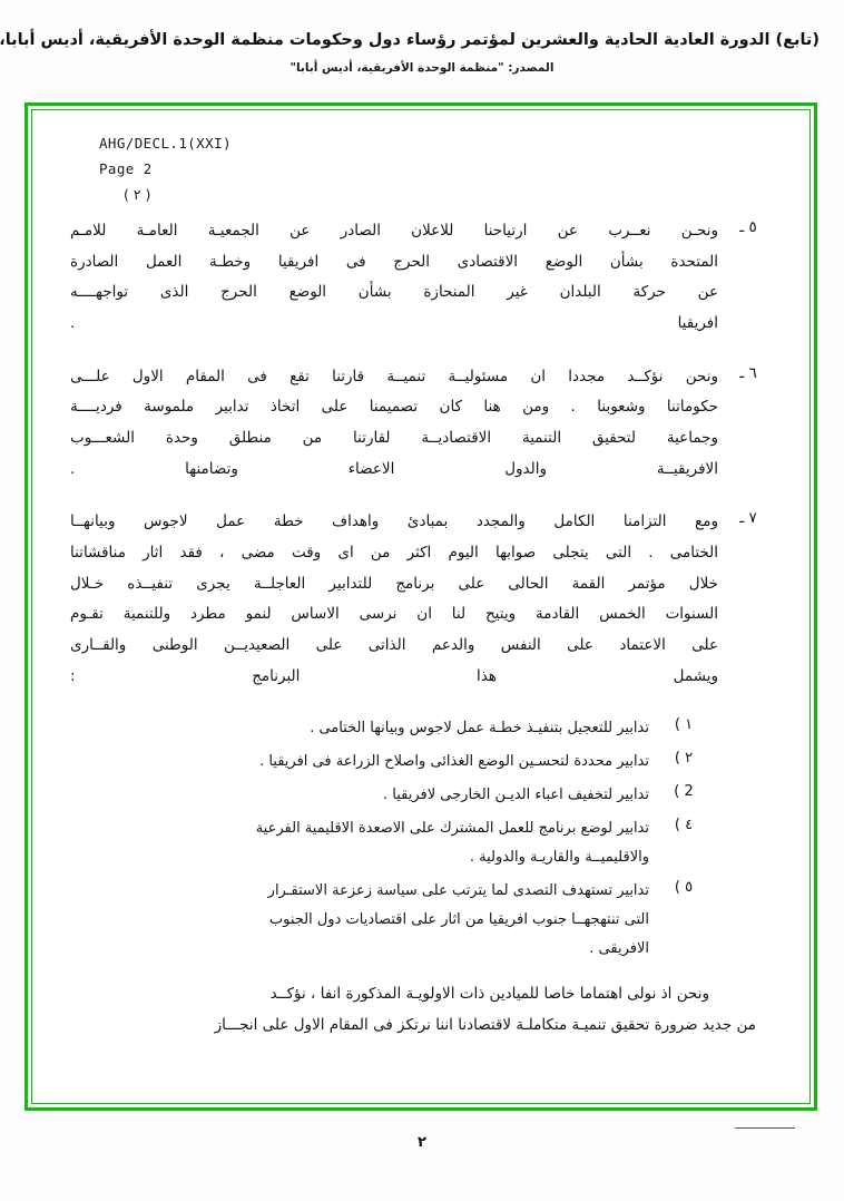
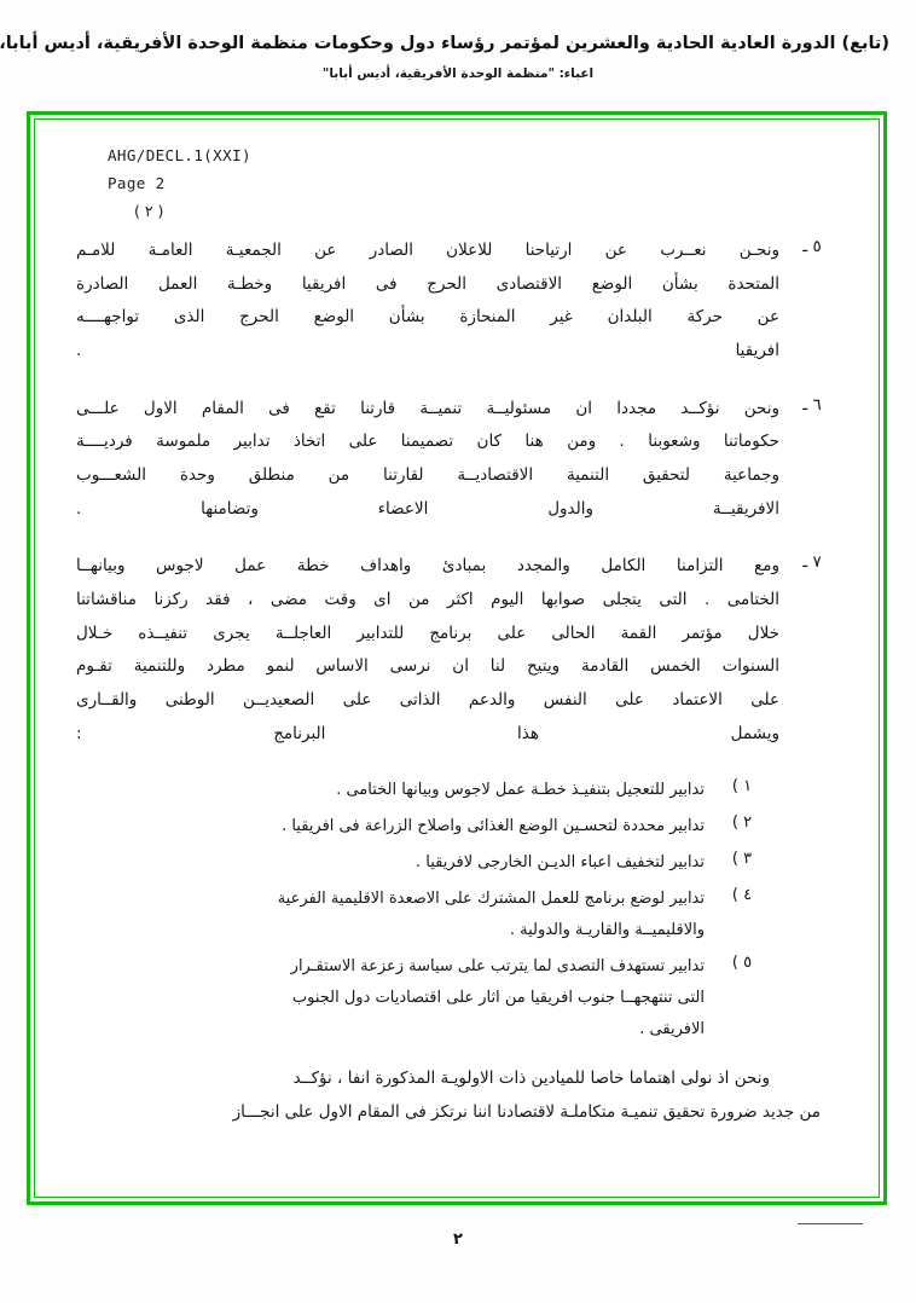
  (تابع) الدورة العادية الحادية والعشرين لمؤتمر رؤساء دول وحكومات منظمة الوحدة الأفريقية، أديس أبابا،
- المصدر: "منظمة الوحدة الأفريقية، أديس أبابا"
+ اعباء: "منظمة الوحدة الأفريقية، أديس أبابا"
  AHG/DECL.1(XXI)
  Page 2
  ( ٢ )
  ٥ ـ
  ونحـن نعــرب عن ارتياحنا للاعلان الصادر عن الجمعيـة العامـة للامـم
  المتحدة بشأن الوضع الاقتصادى الحرج فى افريقيا وخطـة العمل الصادرة
  عن حركة البلدان غير المنحازة بشأن الوضع الحرج الذى تواجهــــه
  افريقيا .
  ٦ ـ
  ونحن نؤكــد مجددا ان مسئوليــة تنميــة قارتنا تقع فى المقام الاول علـــى
  حكوماتنا وشعوبنا . ومن هنا كان تصميمنا على اتخاذ تدابير ملموسة فرديــــة
  وجماعية لتحقيق التنمية الاقتصاديــة لقارتنا من منطلق وحدة الشعـــوب
  الافريقيــة والدول الاعضاء وتضامنها .
  ٧ ـ
  ومع التزامنا الكامل والمجدد بمبادئ واهداف خطة عمل لاجوس وبيانهــا
- الختامى . التى يتجلى صوابها اليوم اكثر من اى وقت مضى ، فقد اثار مناقشاتنا
+ الختامى . التى يتجلى صوابها اليوم اكثر من اى وقت مضى ، فقد ركزنا مناقشاتنا
  خلال مؤتمر القمة الحالى على برنامج للتدابير العاجلــة يجرى تنفيــذه خـلال
  السنوات الخمس القادمة ويتيح لنا ان نرسى الاساس لنمو مطرد وللتنمية تقـوم
  على الاعتماد على النفس والدعم الذاتى على الصعيديــن الوطنى والقــارى
  ويشمل هذا البرنامج :
  ١ )
  تدابير للتعجيل بتنفيـذ خطـة عمل لاجوس وبيانها الختامى .
  ٢ )
  تدابير محددة لتحسـين الوضع الغذائى واصلاح الزراعة فى افريقيا .
- 2 )
+ ٣ )
  تدابير لتخفيف اعباء الديـن الخارجى لافريقيا .
  ٤ )
  تدابير لوضع برنامج للعمل المشترك على الاصعدة الاقليمية الفرعية
  والاقليميــة والقاريـة والدولية .
  ٥ )
  تدابير تستهدف التصدى لما يترتب على سياسة زعزعة الاستقـرار
  التى تنتهجهــا جنوب افريقيا من اثار على اقتصاديات دول الجنوب
  الافريقى .
  ونحن اذ نولى اهتماما خاصا للميادين ذات الاولويـة المذكورة انفا ، نؤكــد
  من جديد ضرورة تحقيق تنميـة متكاملـة لاقتصادنا اننا نرتكز فى المقام الاول على انجـــاز
  ٢
